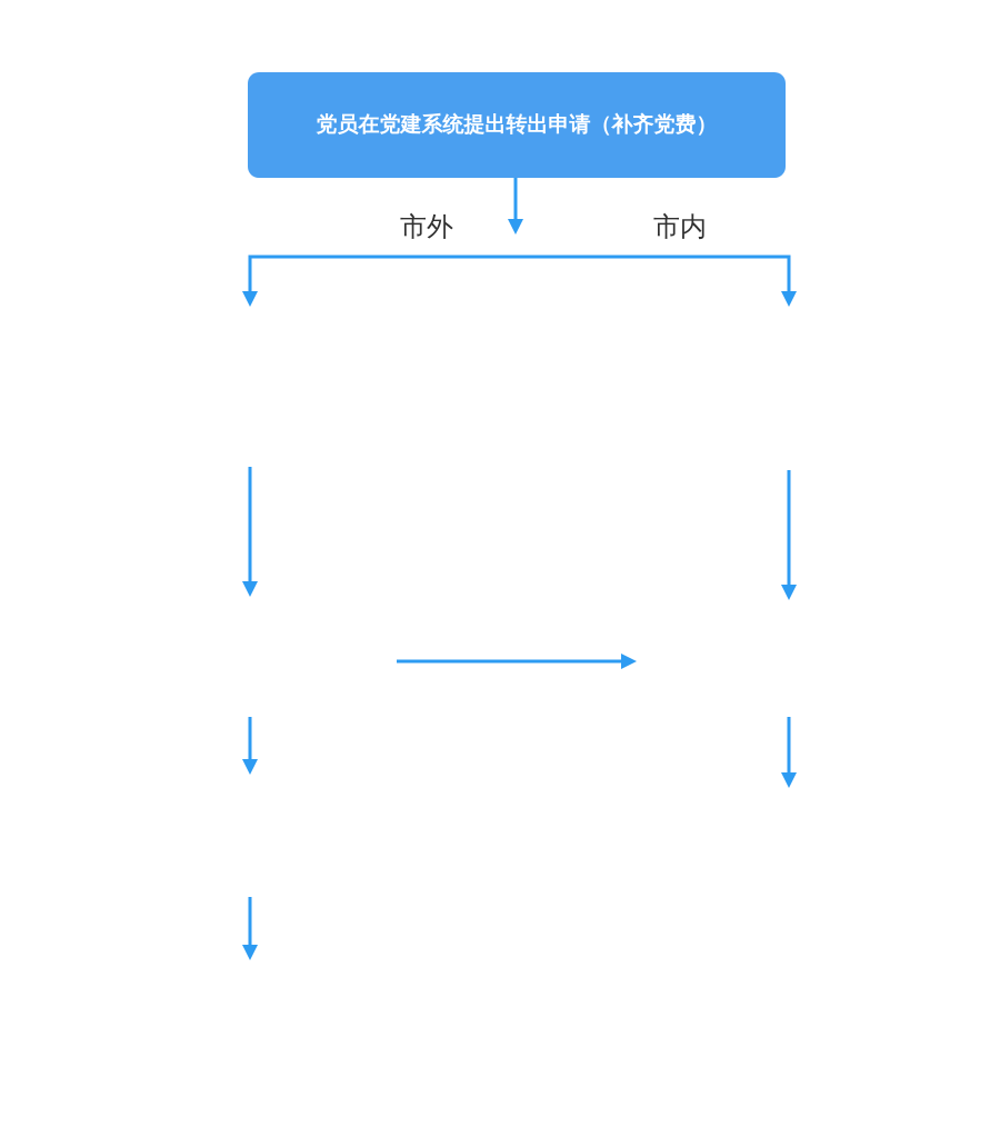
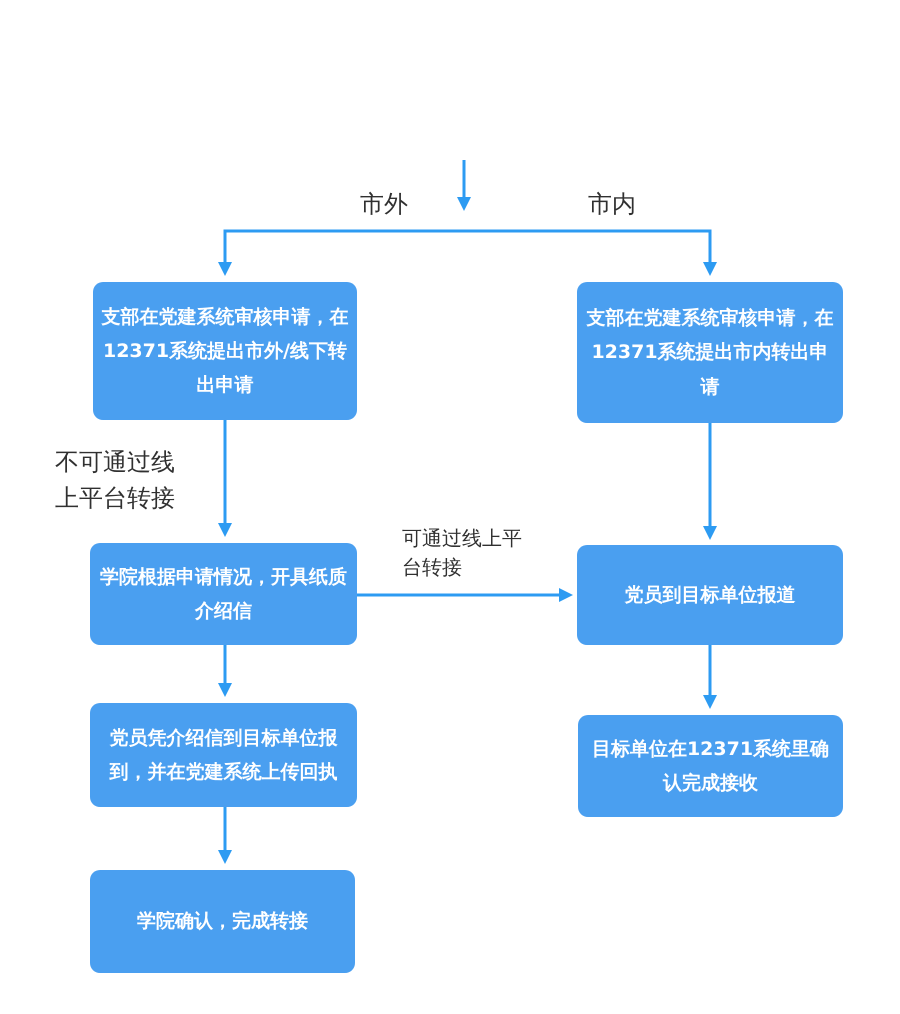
- 党员在党建系统提出转出申请（补齐党费）
  市外
  市内
+ 支部在党建系统审核申请，在12371系统提出市外/线下转出申请
+ 支部在党建系统审核申请，在12371系统提出市内转出申请
+ 不可通过线上平台转接
+ 可通过线上平台转接
+ 学院根据申请情况，开具纸质介绍信
+ 党员到目标单位报道
+ 党员凭介绍信到目标单位报到，并在党建系统上传回执
+ 目标单位在12371系统里确认完成接收
+ 学院确认，完成转接
